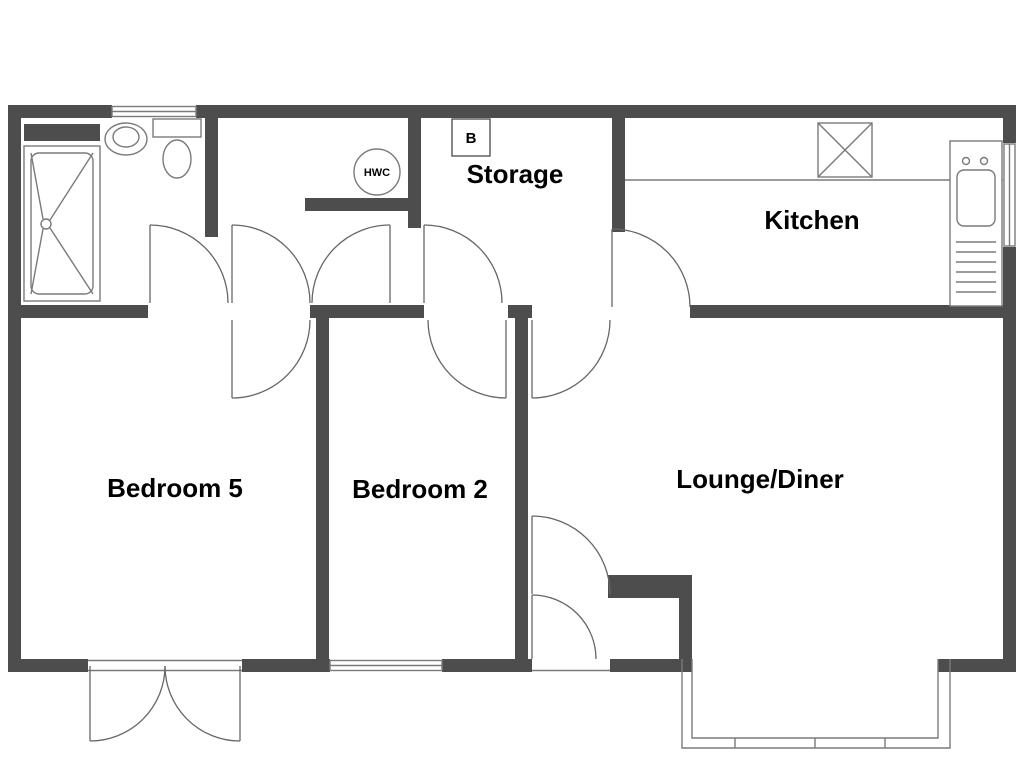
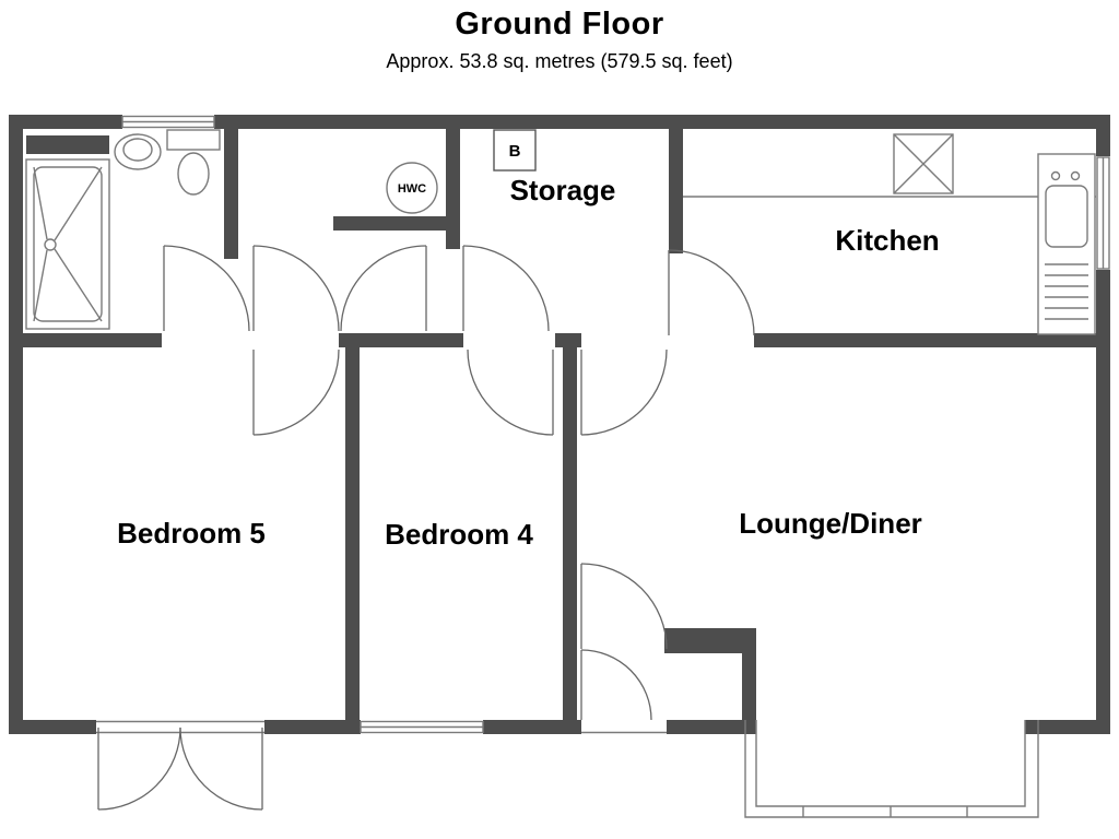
+ Ground Floor
+ Approx. 53.8 sq. metres (579.5 sq. feet)
  Storage
  Kitchen
  Bedroom 5
- Bedroom 2
+ Bedroom 4
  Lounge/Diner
  HWC
  B
